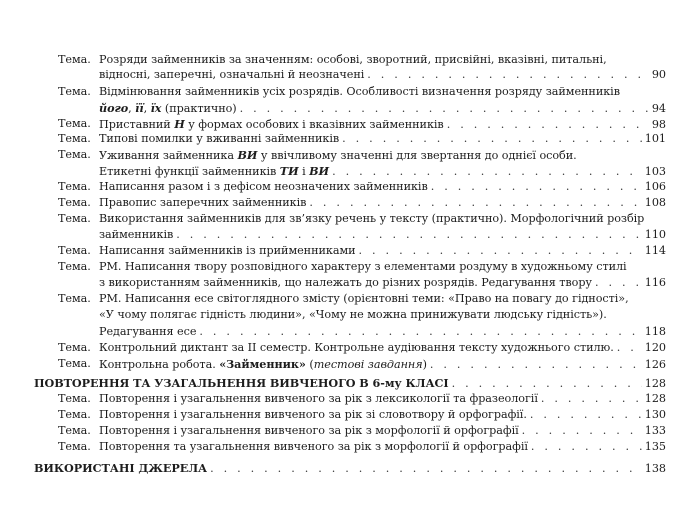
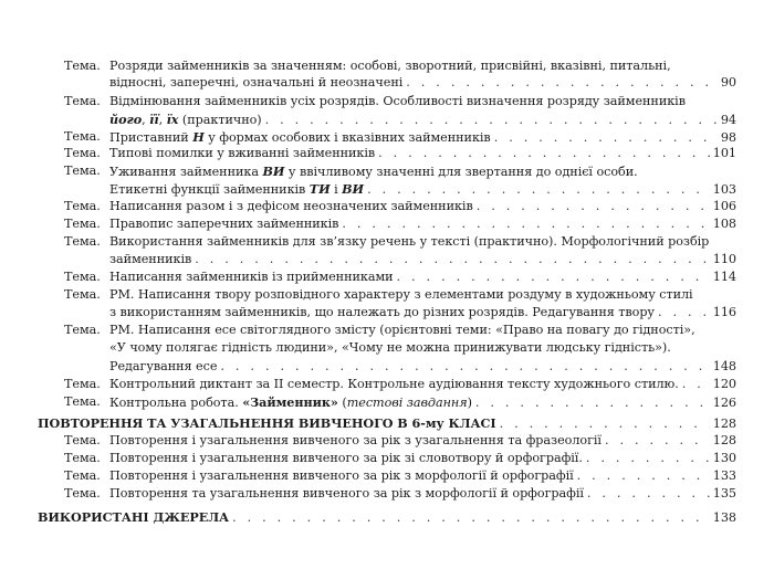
  Тема.
  Розряди займенників за значенням: особові, зворотний, присвійні, вказівні, питальні,
  відносні, заперечні, означальні й неозначені
  90
  Тема.
  Відмінювання займенників усіх розрядів. Особливості визначення розряду займенників
  його, її, їх (практично)
  94
  Тема.
  Приставний Н у формах особових і вказівних займенників
  98
  Тема.
  Типові помилки у вживанні займенників
  101
  Тема.
  Уживання займенника ВИ у ввічливому значенні для звертання до однієї особи.
  Етикетні функції займенників ТИ і ВИ
  103
  Тема.
  Написання разом і з дефісом неозначених займенників
  106
  Тема.
  Правопис заперечних займенників
  108
  Тема.
- Використання займенників для зв’язку речень у тексту (практично). Морфологічний розбір
+ Використання займенників для зв’язку речень у тексті (практично). Морфологічний розбір
  займенників
  110
  Тема.
  Написання займенників із прийменниками
  114
  Тема.
  РМ. Написання твору розповідного характеру з елементами роздуму в художньому стилі
  з використанням займенників, що належать до різних розрядів. Редагування твору
  116
  Тема.
  РМ. Написання есе світоглядного змісту (орієнтовні теми: «Право на повагу до гідності»,
  «У чому полягає гідність людини», «Чому не можна принижувати людську гідність»).
  Редагування есе
- 118
+ 148
  Тема.
  Контрольний диктант за II семестр. Контрольне аудіювання тексту художнього стилю.
  120
  Тема.
  Контрольна робота. «Займенник» (тестові завдання)
  126
  ПОВТОРЕННЯ ТА УЗАГАЛЬНЕННЯ ВИВЧЕНОГО В 6-му КЛАСІ
  128
  Тема.
- Повторення і узагальнення вивченого за рік з лексикології та фразеології
+ Повторення і узагальнення вивченого за рік з узагальнення та фразеології
  128
  Тема.
  Повторення і узагальнення вивченого за рік зі словотвору й орфографії.
  130
  Тема.
  Повторення і узагальнення вивченого за рік з морфології й орфографії
  133
  Тема.
  Повторення та узагальнення вивченого за рік з морфології й орфографії
  135
  ВИКОРИСТАНІ ДЖЕРЕЛА
  138
